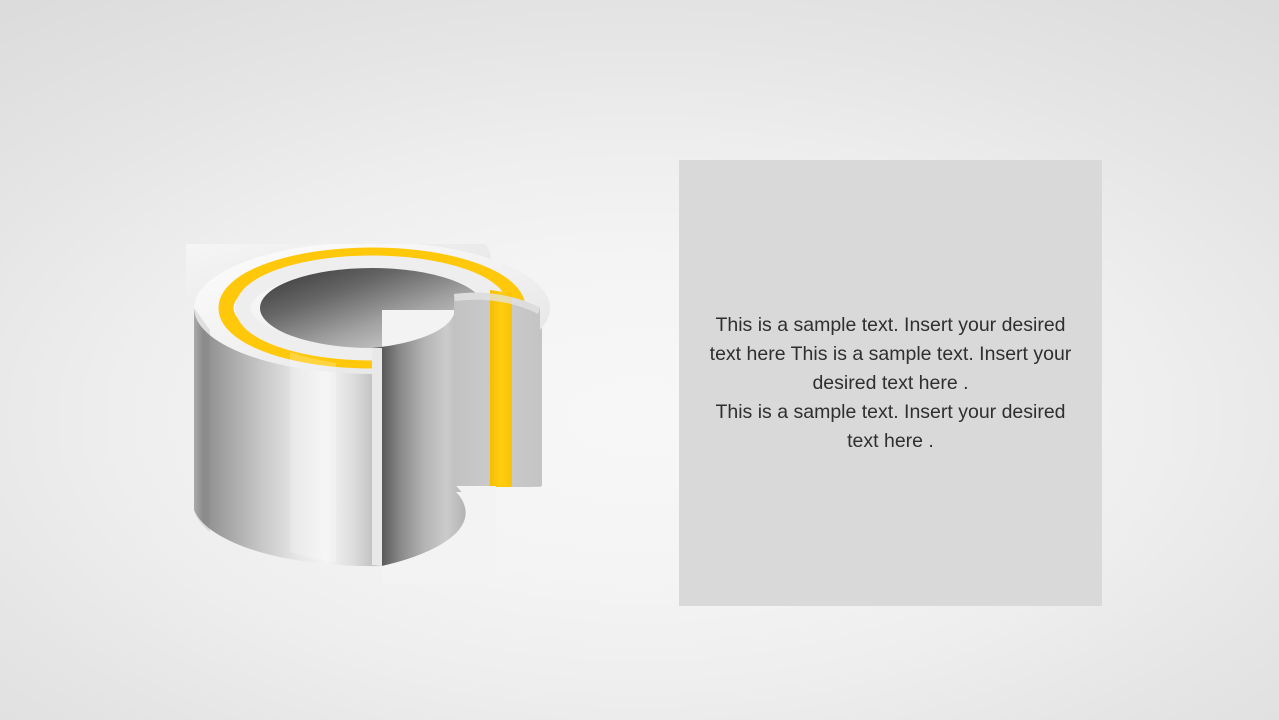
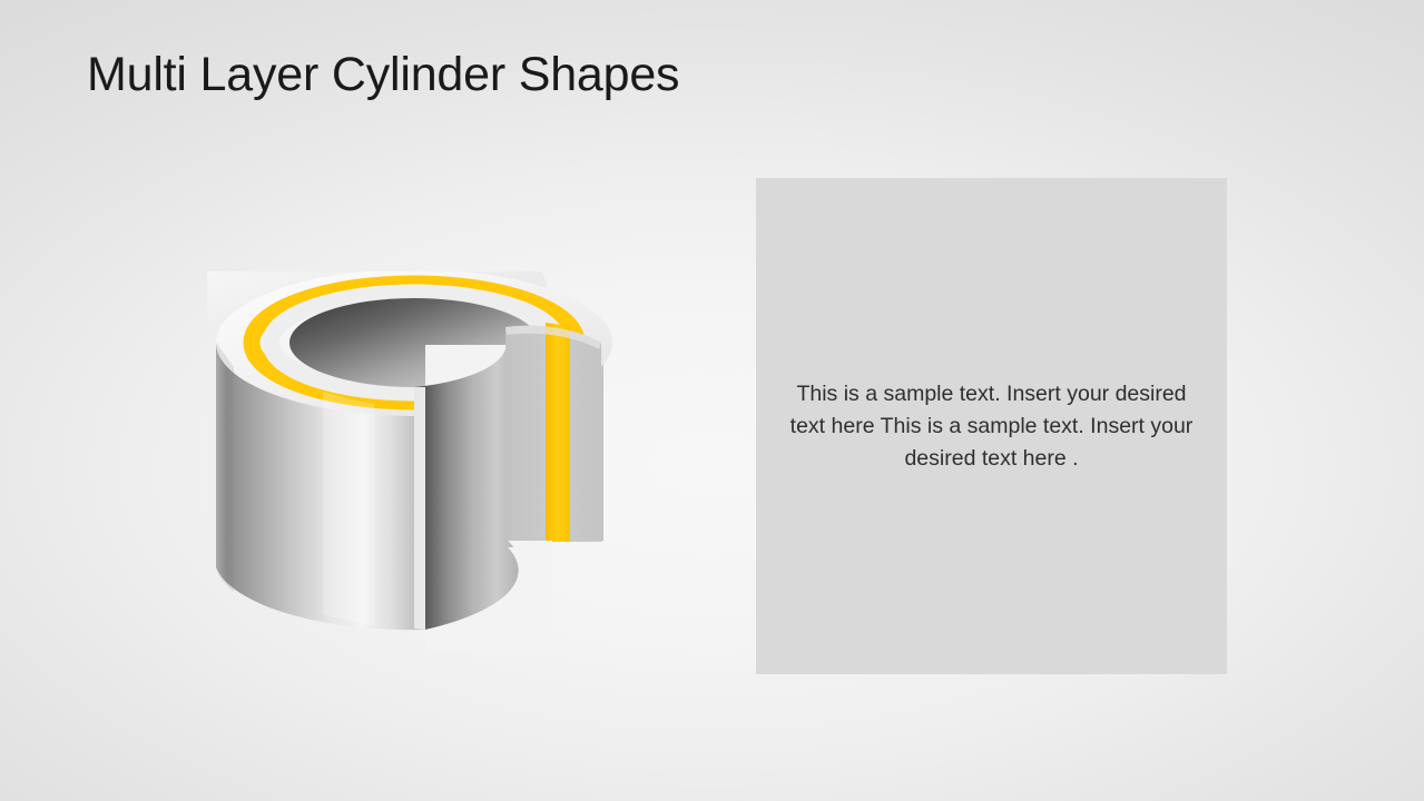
+ Multi Layer Cylinder Shapes
  This is a sample text. Insert your desired text here This is a sample text. Insert your desired text here .
- This is a sample text. Insert your desired text here .
